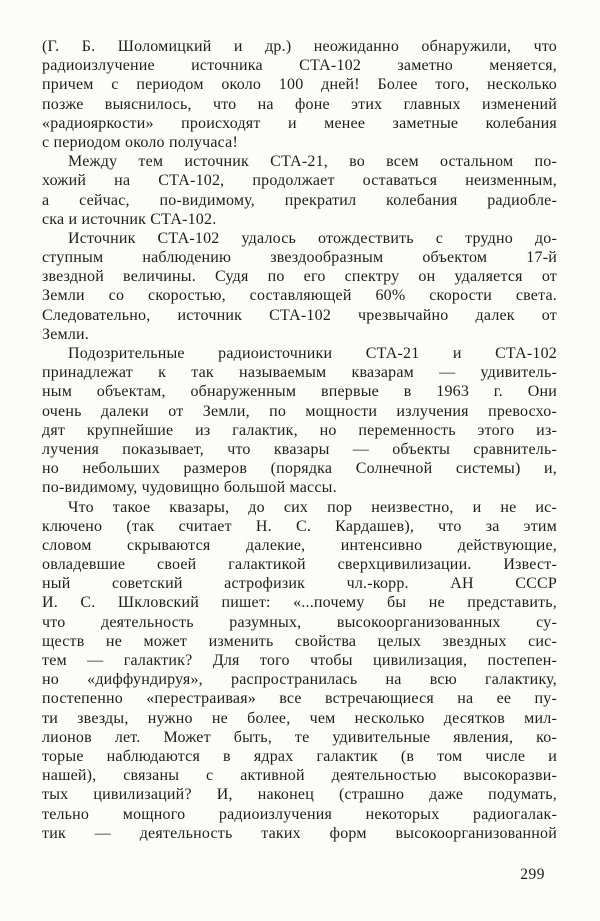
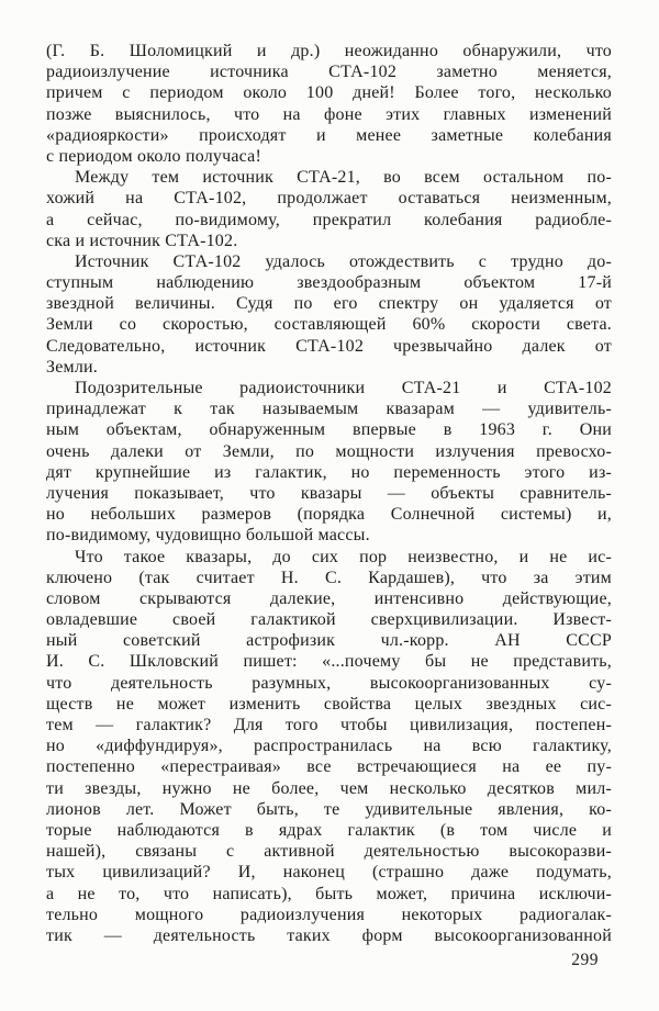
  (Г. Б. Шоломицкий и др.) неожиданно обнаружили, что
  радиоизлучение источника СТА-102 заметно меняется,
  причем с периодом около 100 дней! Более того, несколько
  позже выяснилось, что на фоне этих главных изменений
  «радиояркости» происходят и менее заметные колебания
  с периодом около получаса!
  Между тем источник СТА-21, во всем остальном по-
  хожий на СТА-102, продолжает оставаться неизменным,
  а сейчас, по-видимому, прекратил колебания радиобле-
  ска и источник СТА-102.
  Источник СТА-102 удалось отождествить с трудно до-
  ступным наблюдению звездообразным объектом 17-й
  звездной величины. Судя по его спектру он удаляется от
  Земли со скоростью, составляющей 60% скорости света.
  Следовательно, источник СТА-102 чрезвычайно далек от
  Земли.
  Подозрительные радиоисточники СТА-21 и СТА-102
  принадлежат к так называемым квазарам — удивитель-
  ным объектам, обнаруженным впервые в 1963 г. Они
  очень далеки от Земли, по мощности излучения превосхо-
  дят крупнейшие из галактик, но переменность этого из-
  лучения показывает, что квазары — объекты сравнитель-
  но небольших размеров (порядка Солнечной системы) и,
  по-видимому, чудовищно большой массы.
  Что такое квазары, до сих пор неизвестно, и не ис-
  ключено (так считает Н. С. Кардашев), что за этим
  словом скрываются далекие, интенсивно действующие,
  овладевшие своей галактикой сверхцивилизации. Извест-
  ный советский астрофизик чл.-корр. АН СССР
  И. С. Шкловский пишет: «...почему бы не представить,
  что деятельность разумных, высокоорганизованных су-
  ществ не может изменить свойства целых звездных сис-
  тем — галактик? Для того чтобы цивилизация, постепен-
  но «диффундируя», распространилась на всю галактику,
  постепенно «перестраивая» все встречающиеся на ее пу-
  ти звезды, нужно не более, чем несколько десятков мил-
  лионов лет. Может быть, те удивительные явления, ко-
  торые наблюдаются в ядрах галактик (в том числе и
  нашей), связаны с активной деятельностью высокоразви-
  тых цивилизаций? И, наконец (страшно даже подумать,
+ а не то, что написать), быть может, причина исключи-
  тельно мощного радиоизлучения некоторых радиогалак-
  тик — деятельность таких форм высокоорганизованной
  299
